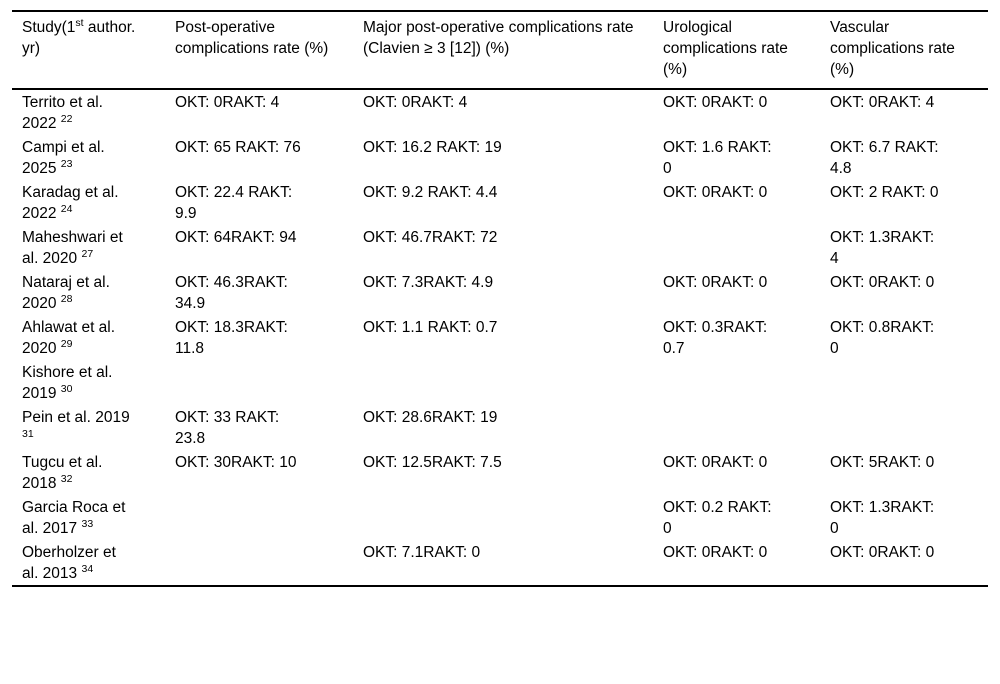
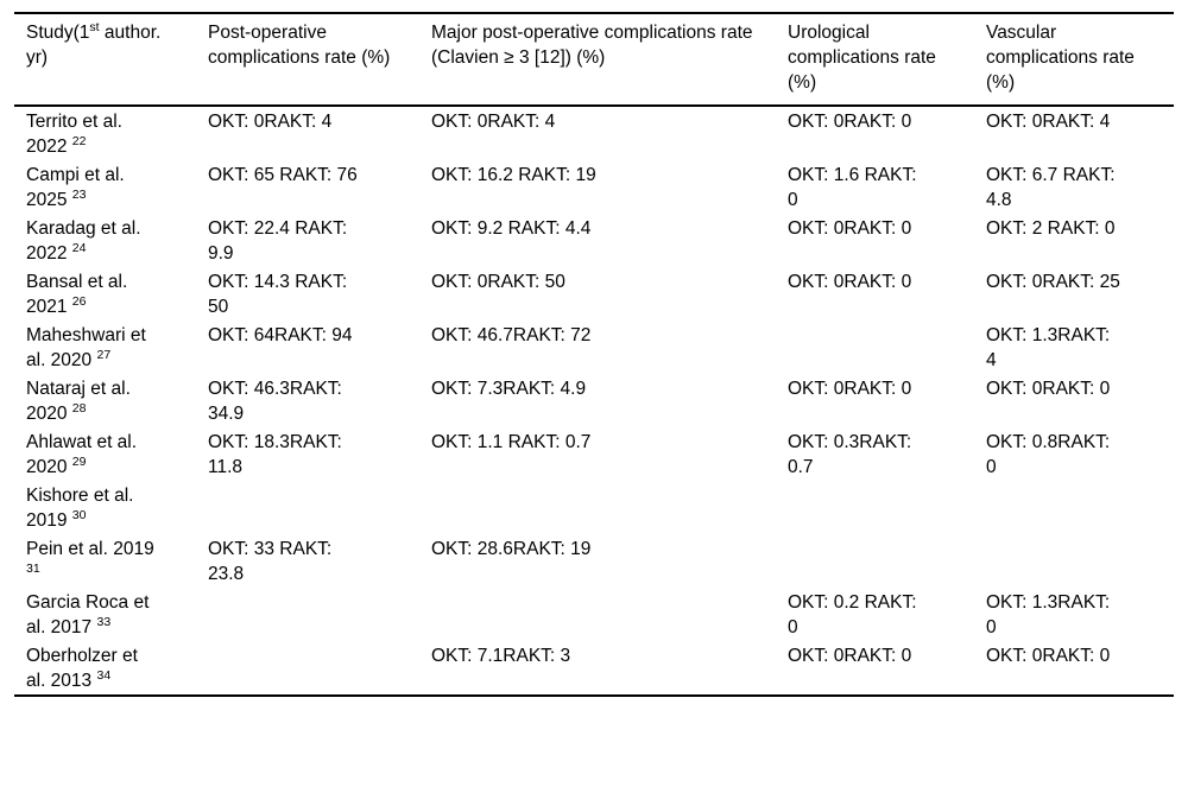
  Study(1st author. yr)	Post-operative complications rate (%)	Major post-operative complications rate (Clavien ≥ 3 [12]) (%)	Urological complications rate (%)	Vascular complications rate (%)
  Territo et al. 2022 22	OKT: 0RAKT: 4	OKT: 0RAKT: 4	OKT: 0RAKT: 0	OKT: 0RAKT: 4
  Campi et al. 2025 23	OKT: 65 RAKT: 76	OKT: 16.2 RAKT: 19	OKT: 1.6 RAKT: 0	OKT: 6.7 RAKT: 4.8
  Karadag et al. 2022 24	OKT: 22.4 RAKT: 9.9	OKT: 9.2 RAKT: 4.4	OKT: 0RAKT: 0	OKT: 2 RAKT: 0
+ Bansal et al. 2021 26	OKT: 14.3 RAKT: 50	OKT: 0RAKT: 50	OKT: 0RAKT: 0	OKT: 0RAKT: 25
  Maheshwari et al. 2020 27	OKT: 64RAKT: 94	OKT: 46.7RAKT: 72		OKT: 1.3RAKT: 4
  Nataraj et al. 2020 28	OKT: 46.3RAKT: 34.9	OKT: 7.3RAKT: 4.9	OKT: 0RAKT: 0	OKT: 0RAKT: 0
  Ahlawat et al. 2020 29	OKT: 18.3RAKT: 11.8	OKT: 1.1 RAKT: 0.7	OKT: 0.3RAKT: 0.7	OKT: 0.8RAKT: 0
  Kishore et al. 2019 30
  Pein et al. 2019 31	OKT: 33 RAKT: 23.8	OKT: 28.6RAKT: 19
- Tugcu et al. 2018 32	OKT: 30RAKT: 10	OKT: 12.5RAKT: 7.5	OKT: 0RAKT: 0	OKT: 5RAKT: 0
  Garcia Roca et al. 2017 33			OKT: 0.2 RAKT: 0	OKT: 1.3RAKT: 0
- Oberholzer et al. 2013 34		OKT: 7.1RAKT: 0	OKT: 0RAKT: 0	OKT: 0RAKT: 0
+ Oberholzer et al. 2013 34		OKT: 7.1RAKT: 3	OKT: 0RAKT: 0	OKT: 0RAKT: 0
